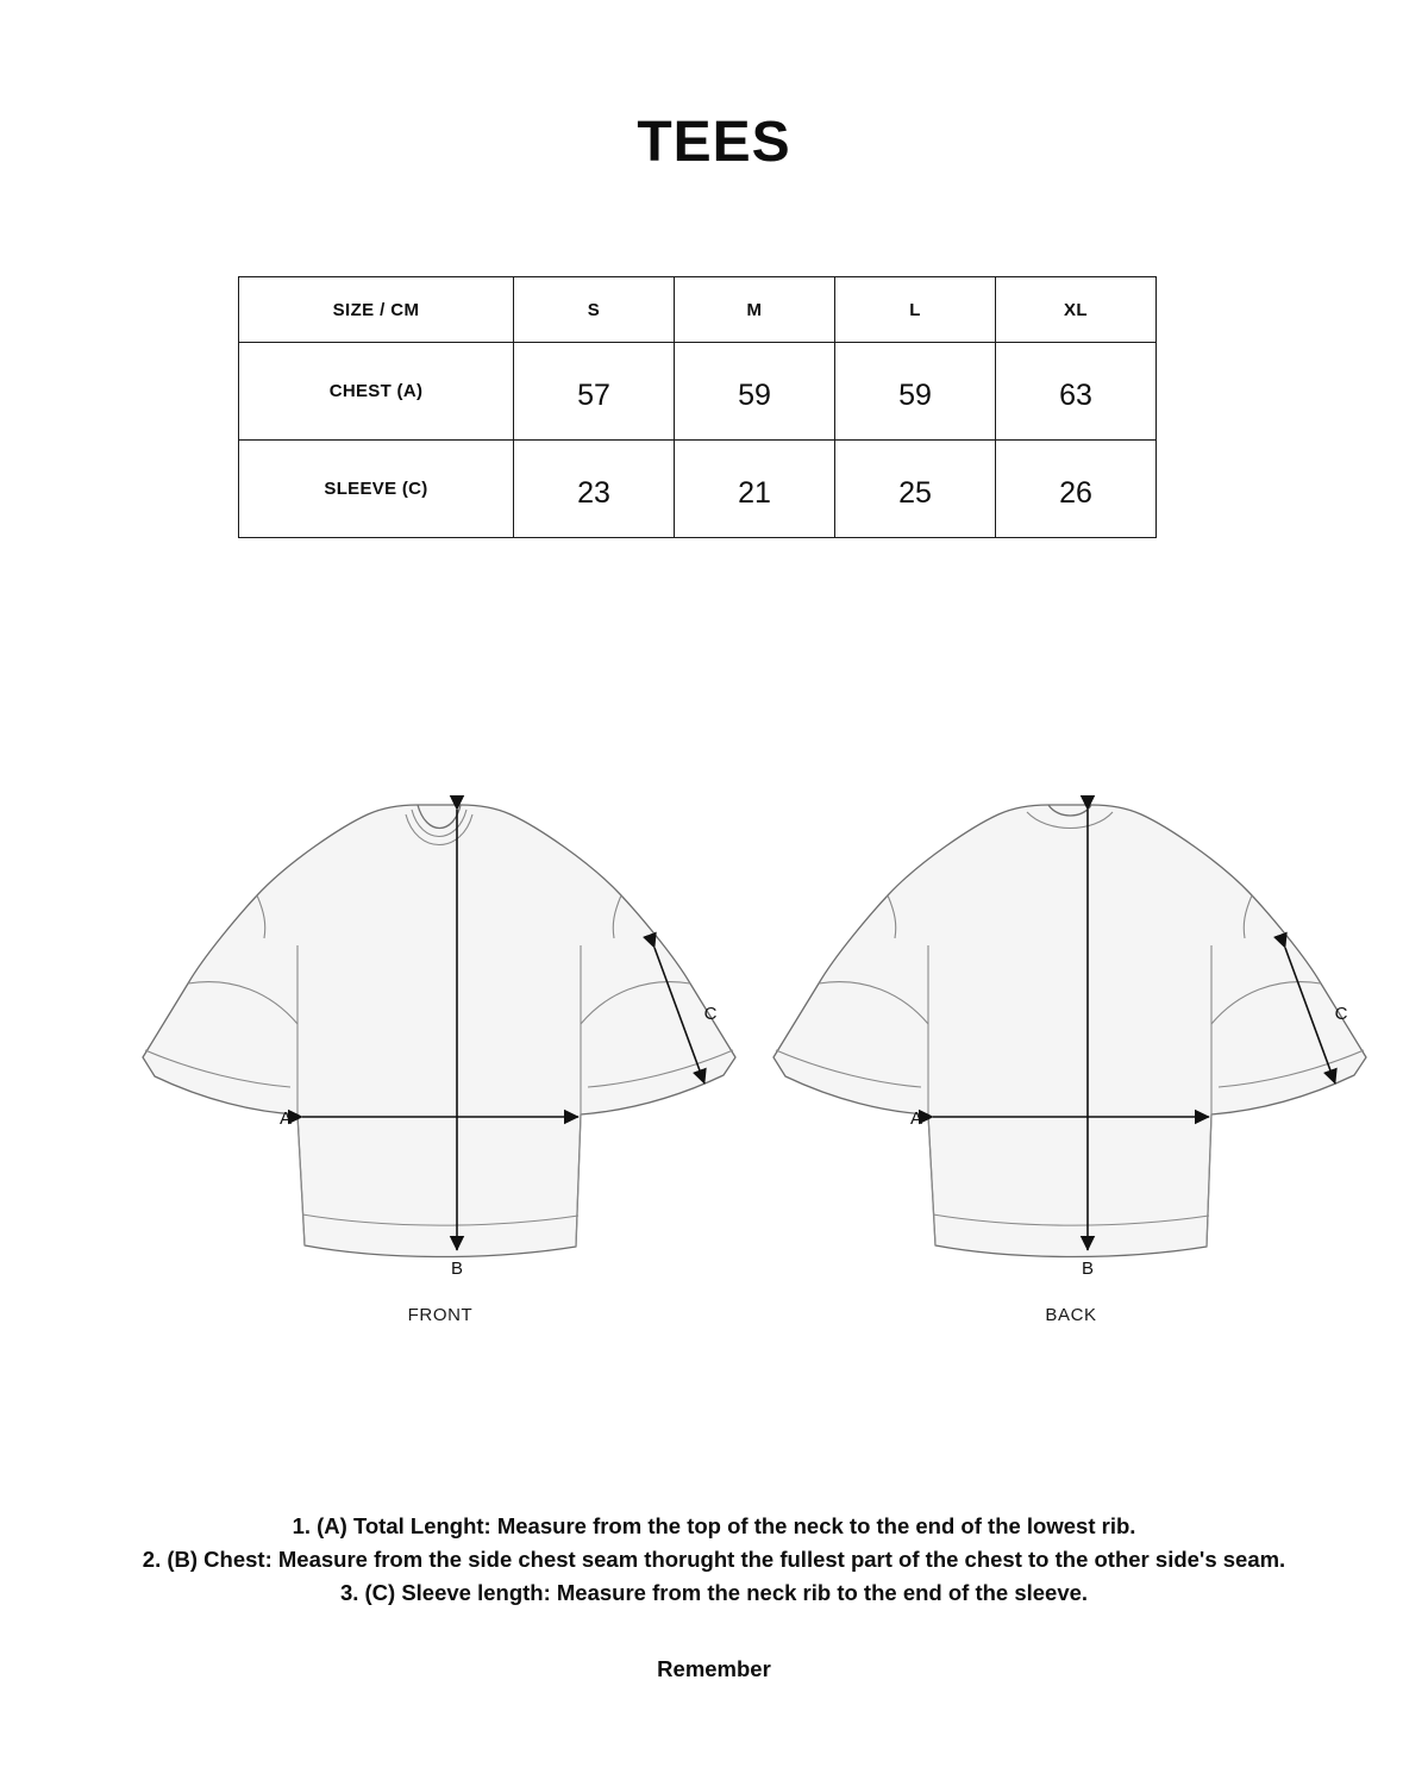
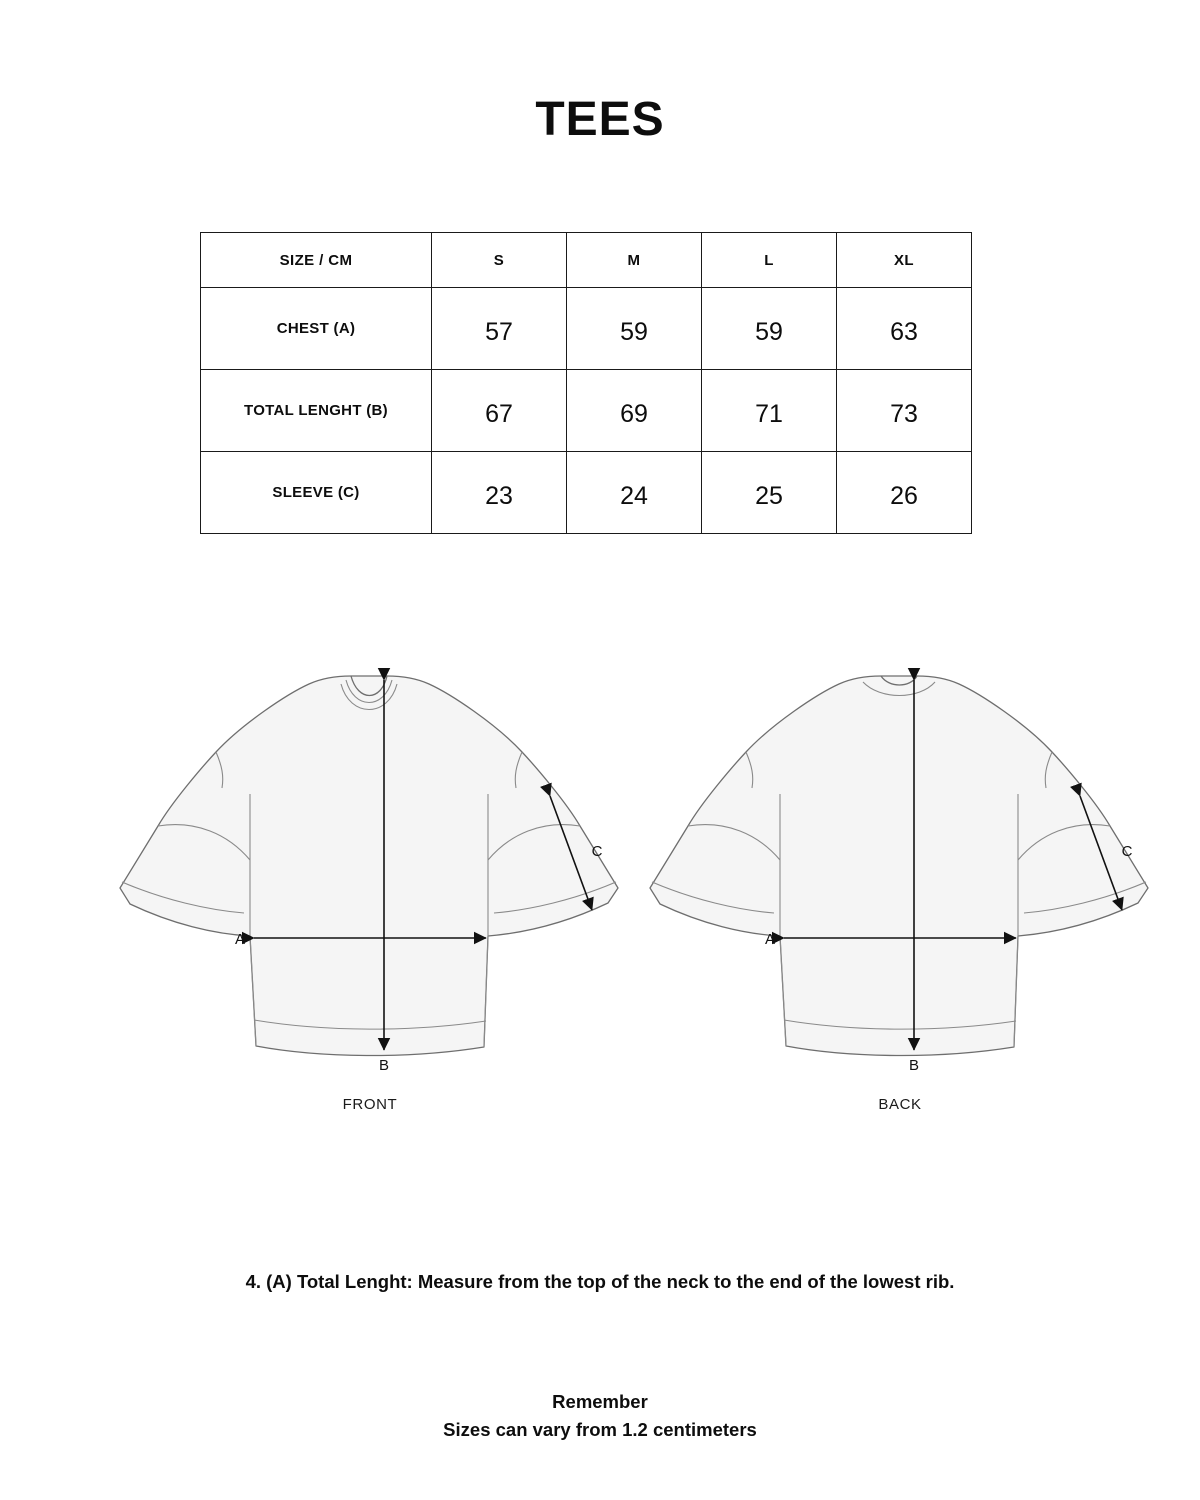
  TEES
  SIZE / CM	S	M	L	XL
  CHEST (A)	57	59	59	63
+ TOTAL LENGHT (B)	67	69	71	73
- SLEEVE (C)	23	21	25	26
+ SLEEVE (C)	23	24	25	26
  B
  A
  C
  FRONT
  B
  A
  C
  BACK
- 1. (A) Total Lenght: Measure from the top of the neck to the end of the lowest rib.
+ 4. (A) Total Lenght: Measure from the top of the neck to the end of the lowest rib.
- 2. (B) Chest: Measure from the side chest seam thorught the fullest part of the chest to the other side's seam.
- 3. (C) Sleeve length: Measure from the neck rib to the end of the sleeve.
  Remember
+ Sizes can vary from 1.2 centimeters
